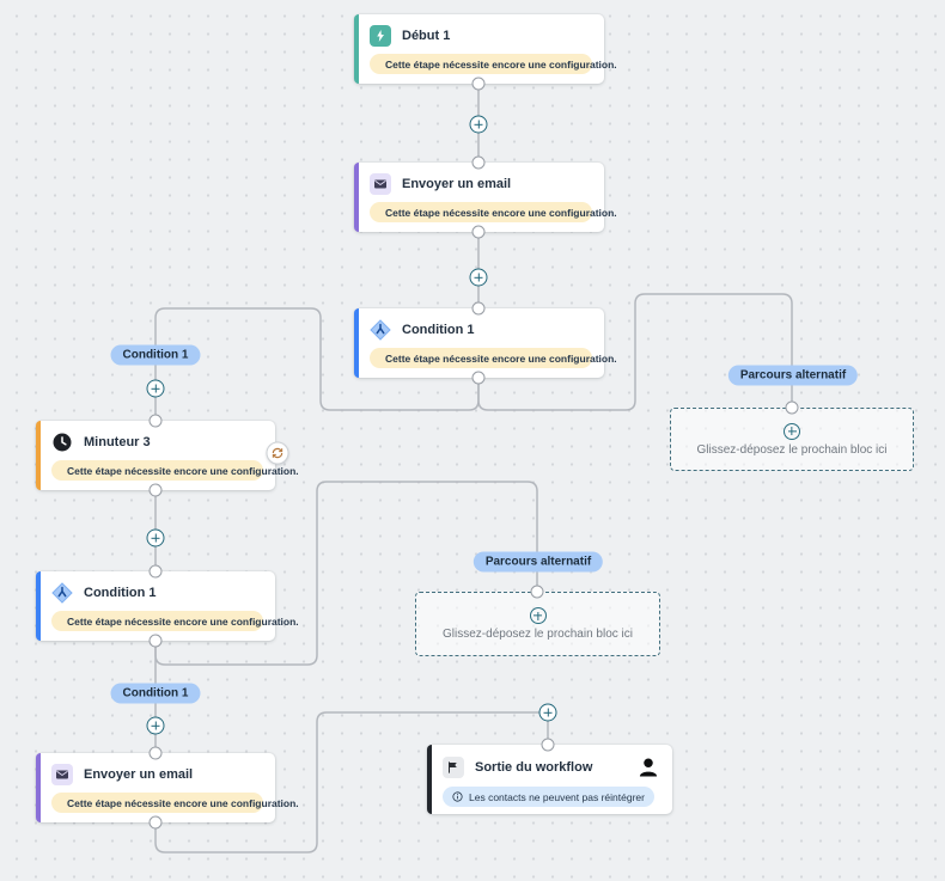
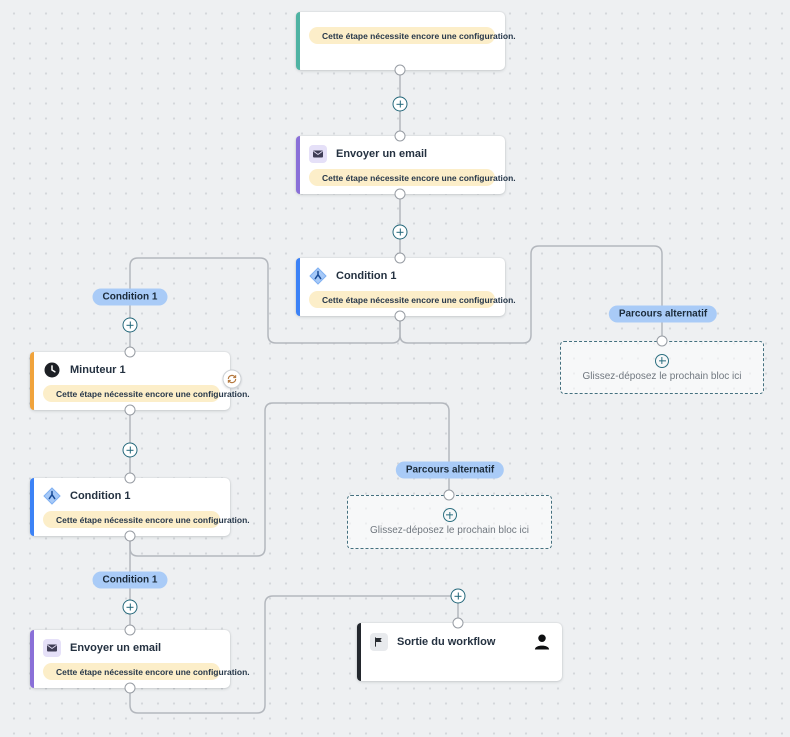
  Glissez-déposez le prochain bloc ici
  Glissez-déposez le prochain bloc ici
  Condition 1
  Parcours alternatif
  Parcours alternatif
  Condition 1
- Début 1
  Cette étape nécessite encore une configuration.
  Envoyer un email
  Cette étape nécessite encore une configuration.
  Condition 1
  Cette étape nécessite encore une configuration.
- Minuteur 3
+ Minuteur 1
  Cette étape nécessite encore une configuration.
  Condition 1
  Cette étape nécessite encore une configuration.
  Envoyer un email
  Cette étape nécessite encore une configuration.
  Sortie du workflow
- Les contacts ne peuvent pas réintégrer
